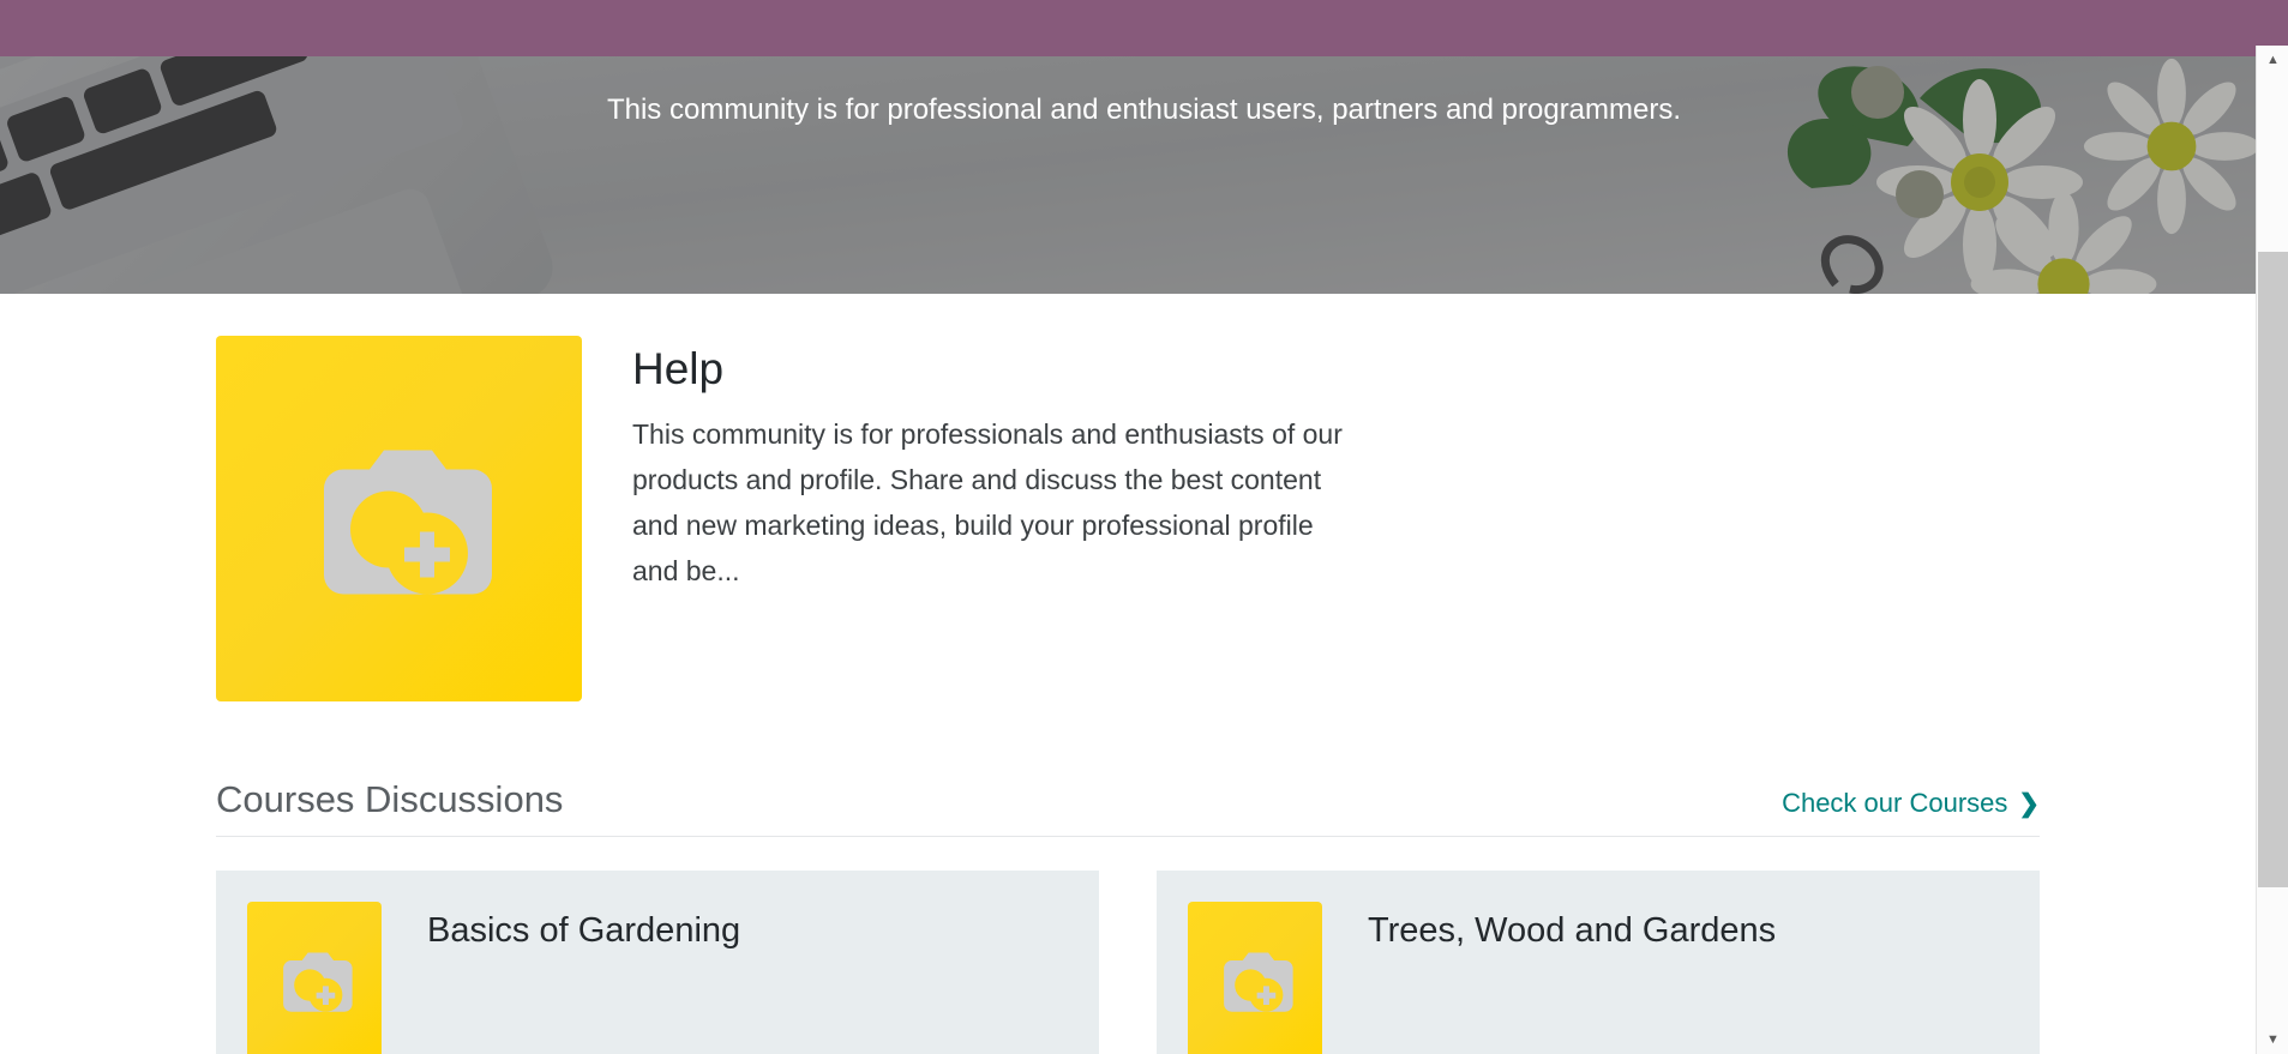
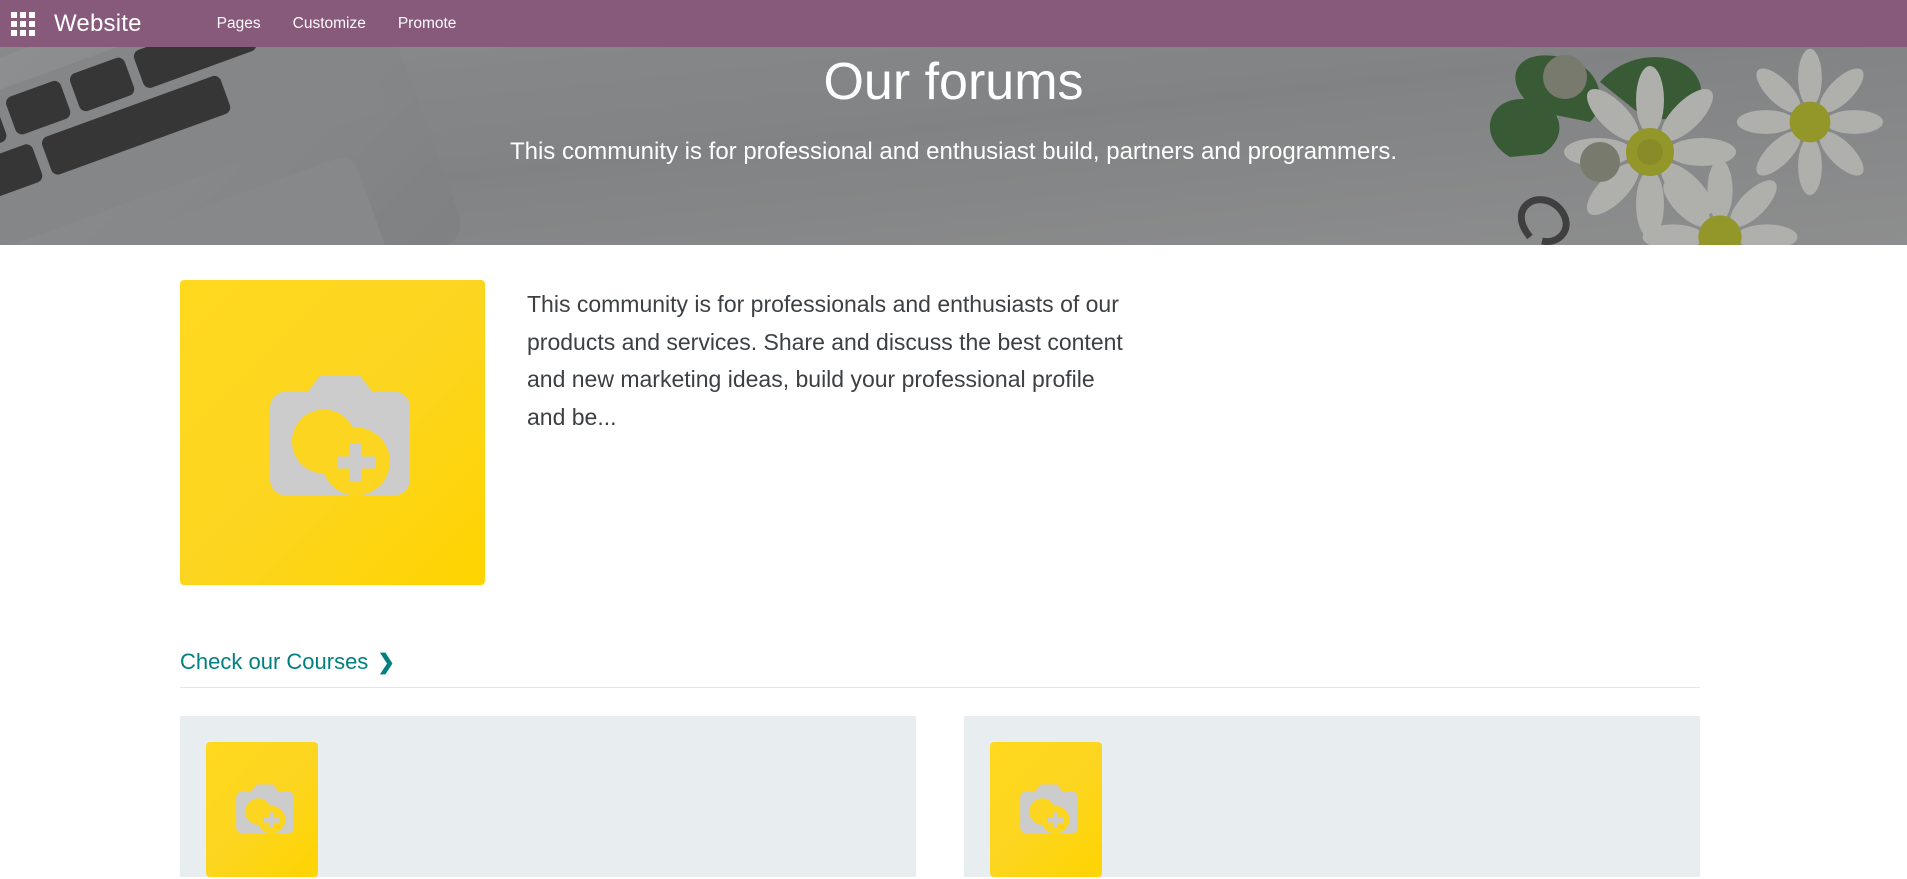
+ Website
+ Pages
+ Customize
+ Promote
+ Our forums
- This community is for professional and enthusiast users, partners and programmers.
+ This community is for professional and enthusiast build, partners and programmers.
- Help
- This community is for professionals and enthusiasts of our products and profile. Share and discuss the best content and new marketing ideas, build your professional profile and be...
+ This community is for professionals and enthusiasts of our products and services. Share and discuss the best content and new marketing ideas, build your professional profile and be...
- Courses Discussions
  Check our Courses
  ❯
- Basics of Gardening
- Trees, Wood and Gardens
- ▲
- ▼
